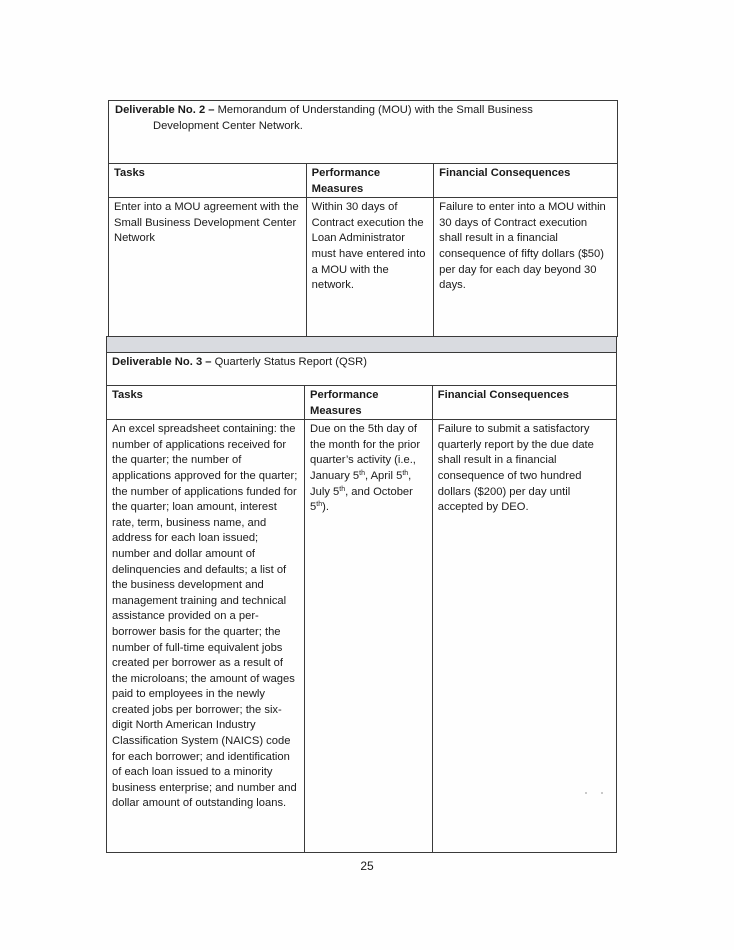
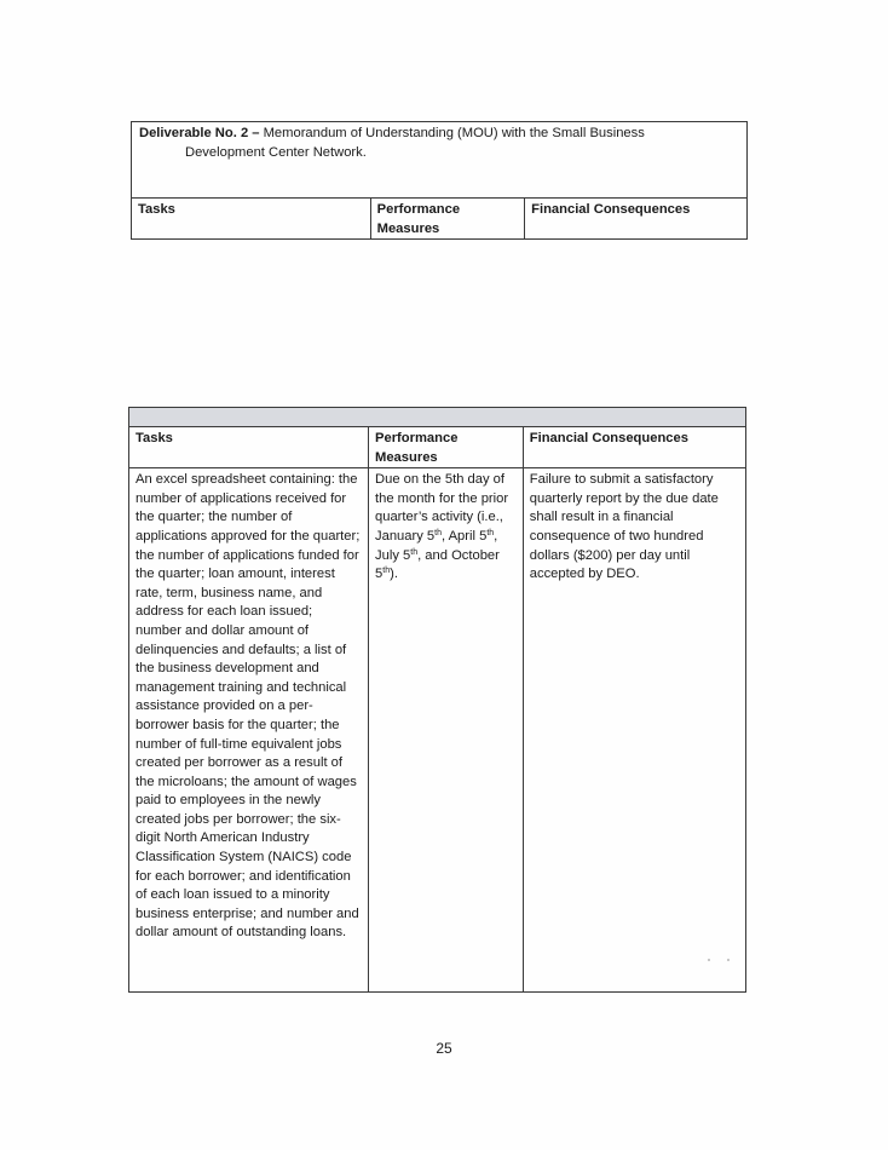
  Deliverable No. 2 – Memorandum of Understanding (MOU) with the Small Business Development Center Network.
  Tasks	Performance Measures	Financial Consequences
- Enter into a MOU agreement with the Small Business Development Center Network	Within 30 days of Contract execution the Loan Administrator must have entered into a MOU with the network.	Failure to enter into a MOU within 30 days of Contract execution shall result in a financial consequence of fifty dollars ($50) per day for each day beyond 30 days.
- Deliverable No. 3 – Quarterly Status Report (QSR)
  Tasks	Performance Measures	Financial Consequences
  An excel spreadsheet containing: the number of applications received for the quarter; the number of applications approved for the quarter; the number of applications funded for the quarter; loan amount, interest rate, term, business name, and address for each loan issued; number and dollar amount of delinquencies and defaults; a list of the business development and management training and technical assistance provided on a per-borrower basis for the quarter; the number of full-time equivalent jobs created per borrower as a result of the microloans; the amount of wages paid to employees in the newly created jobs per borrower; the six-digit North American Industry Classification System (NAICS) code for each borrower; and identification of each loan issued to a minority business enterprise; and number and dollar amount of outstanding loans.	Due on the 5th day of the month for the prior quarter’s activity (i.e., January 5 , April 5 , July 5 , and October 5 ).	Failure to submit a satisfactory quarterly report by the due date shall result in a financial consequence of two hundred dollars ($200) per day until accepted by DEO.
  25
